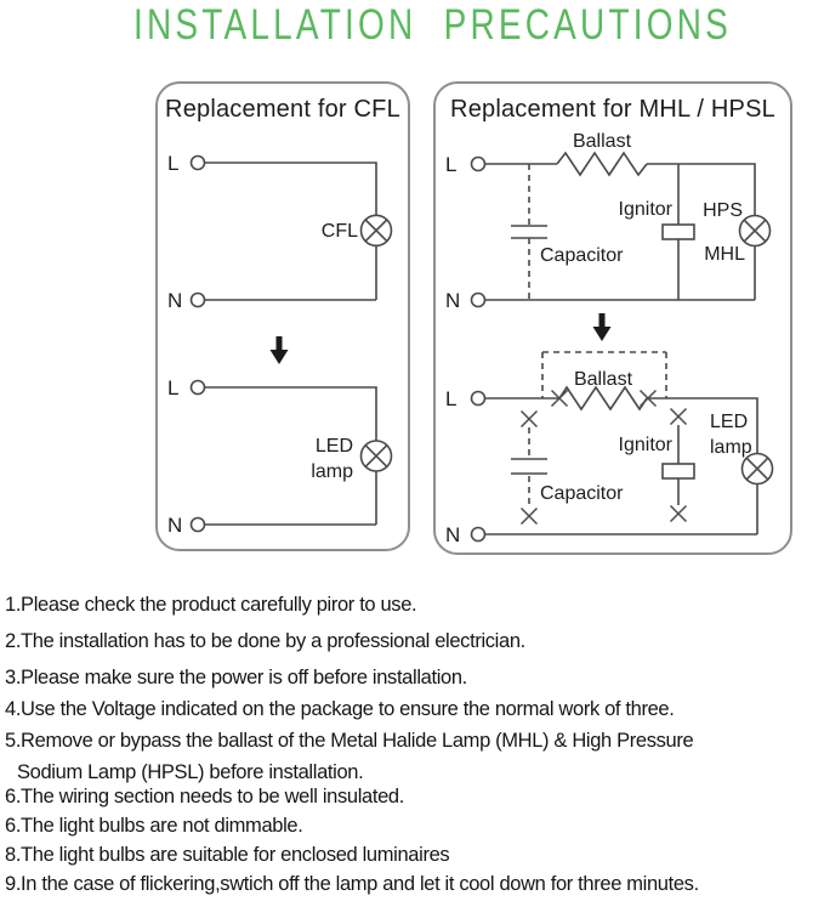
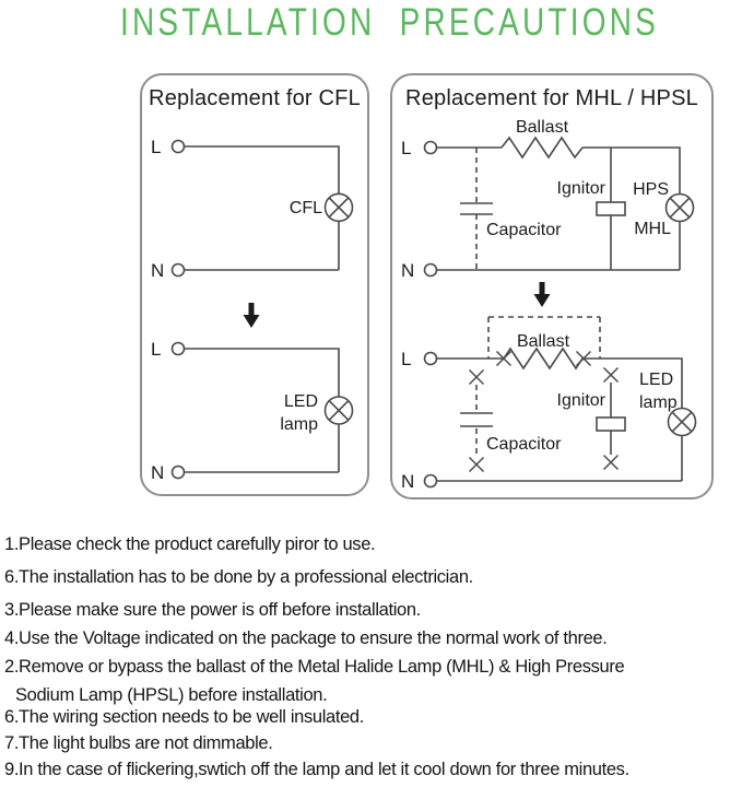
  INSTALLATION PRECAUTIONS
  Replacement for CFL
  L
  CFL
  N
  L
  LED
  lamp
  N
  Replacement for MHL / HPSL
  L
  Ballast
  Capacitor
  Ignitor
  HPS
  MHL
  N
  Ballast
  L
  Capacitor
  Ignitor
  LED
  lamp
  N
  1.Please check the product carefully piror to use.
- 2.The installation has to be done by a professional electrician.
+ 6.The installation has to be done by a professional electrician.
  3.Please make sure the power is off before installation.
  4.Use the Voltage indicated on the package to ensure the normal work of three.
- 5.Remove or bypass the ballast of the Metal Halide Lamp (MHL) & High Pressure
+ 2.Remove or bypass the ballast of the Metal Halide Lamp (MHL) & High Pressure
  Sodium Lamp (HPSL) before installation.
  6.The wiring section needs to be well insulated.
- 6.The light bulbs are not dimmable.
+ 7.The light bulbs are not dimmable.
- 8.The light bulbs are suitable for enclosed luminaires
  9.In the case of flickering,swtich off the lamp and let it cool down for three minutes.
